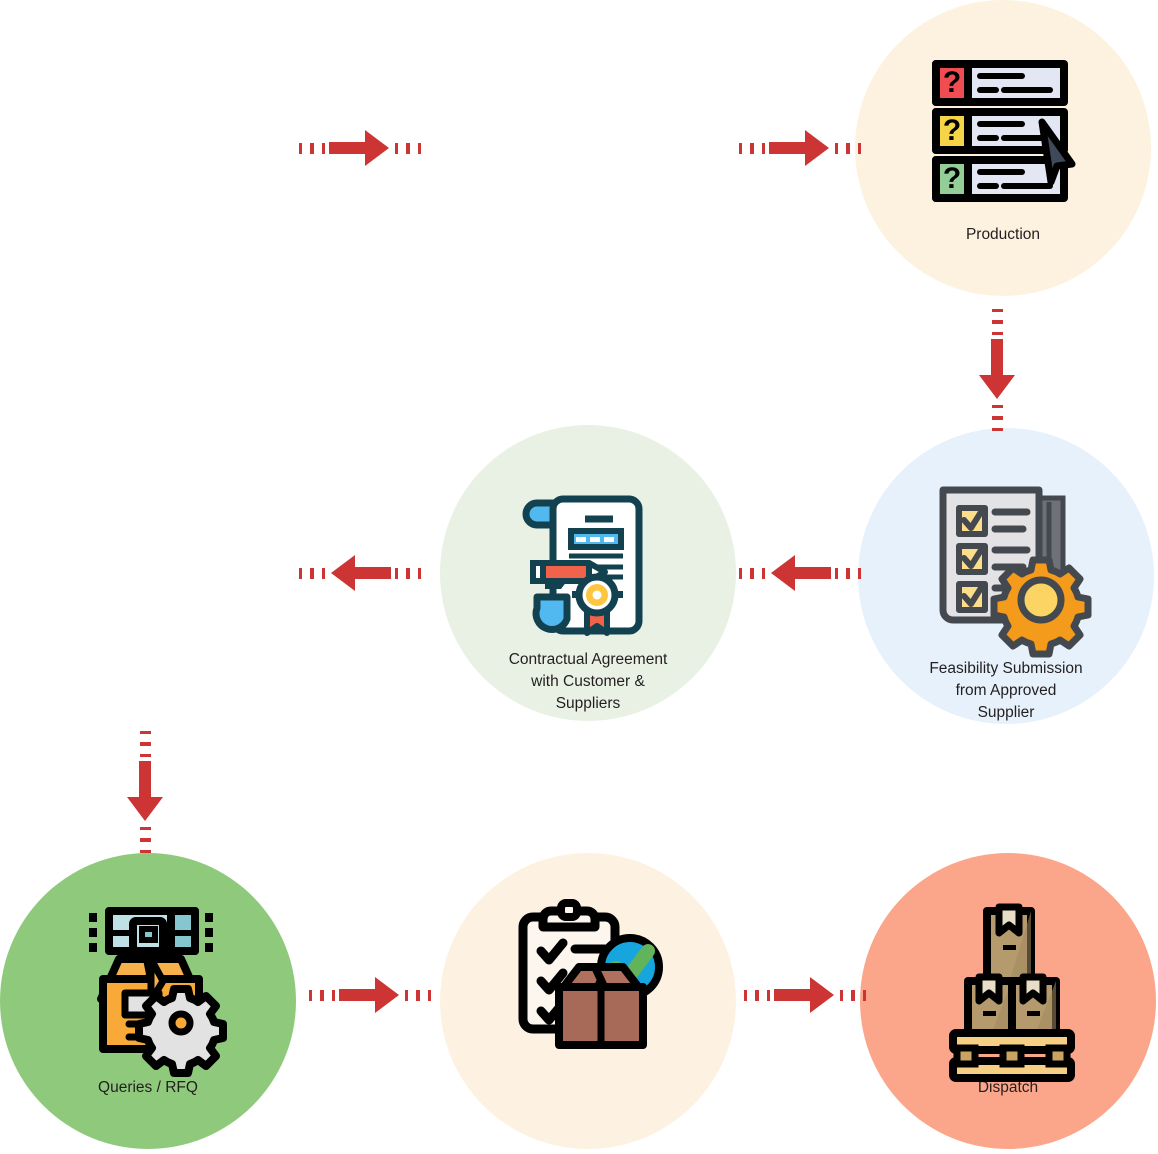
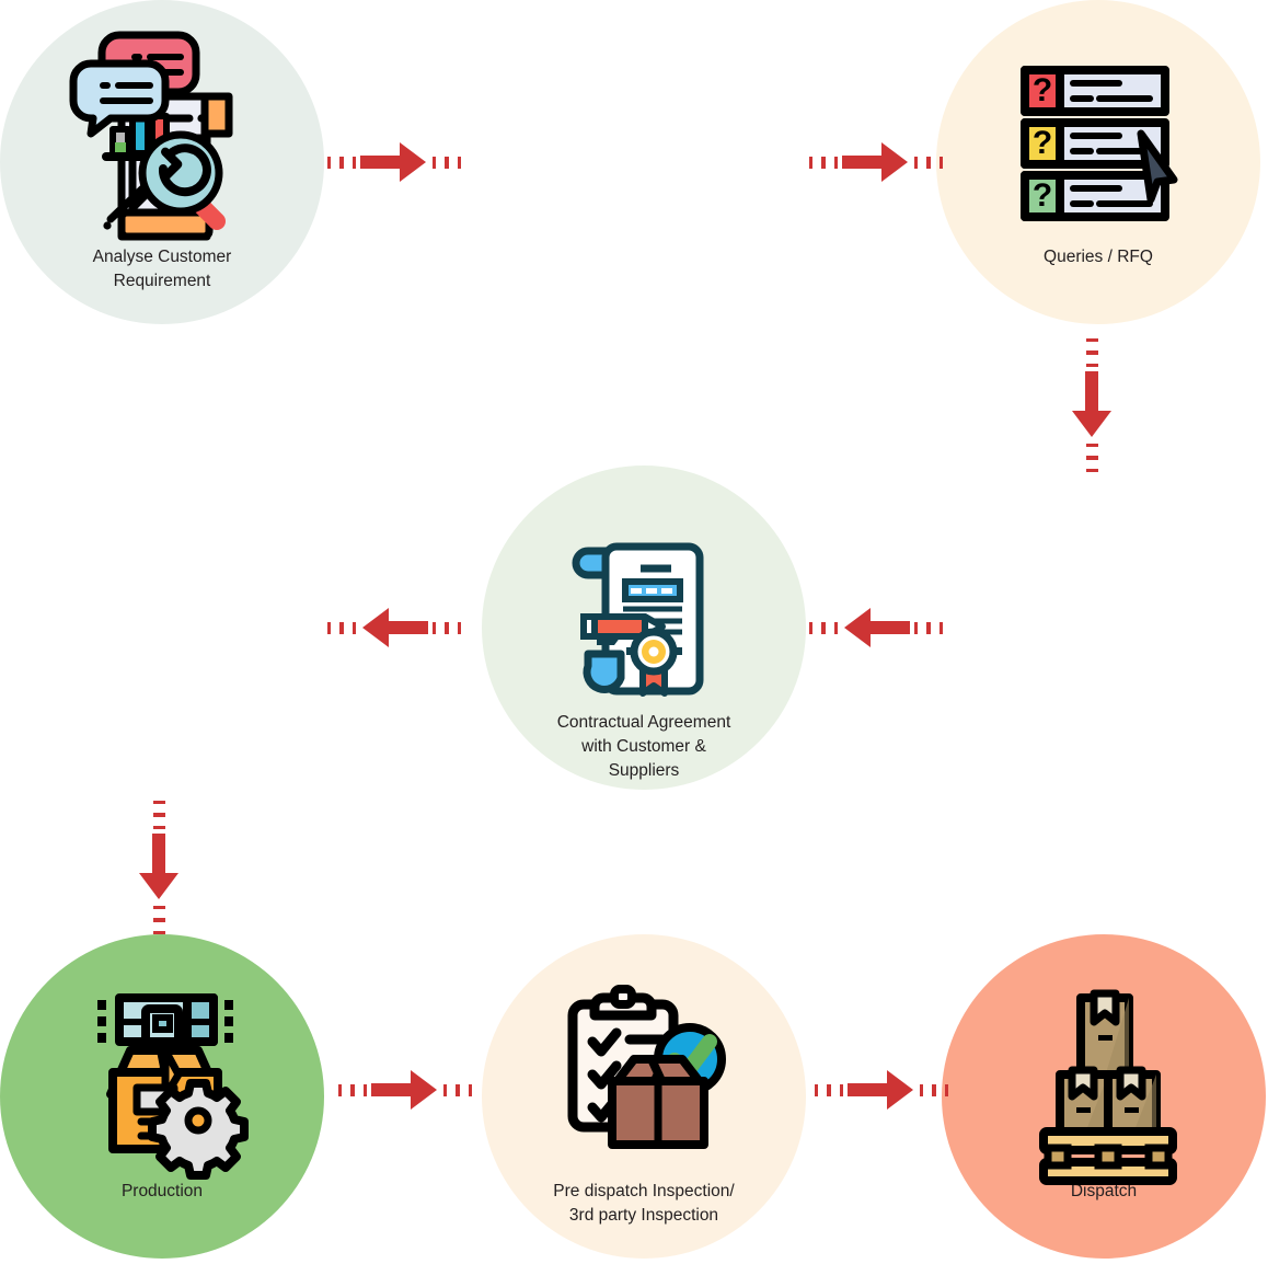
+ Analyse Customer
+ Requirement
  ?
  ?
  ?
- Production
+ Queries / RFQ
- Feasibility Submission
- from Approved
- Supplier
  Contractual Agreement
  with Customer &
  Suppliers
- Queries / RFQ
+ Production
+ Pre dispatch Inspection/
+ 3rd party Inspection
  Dispatch
